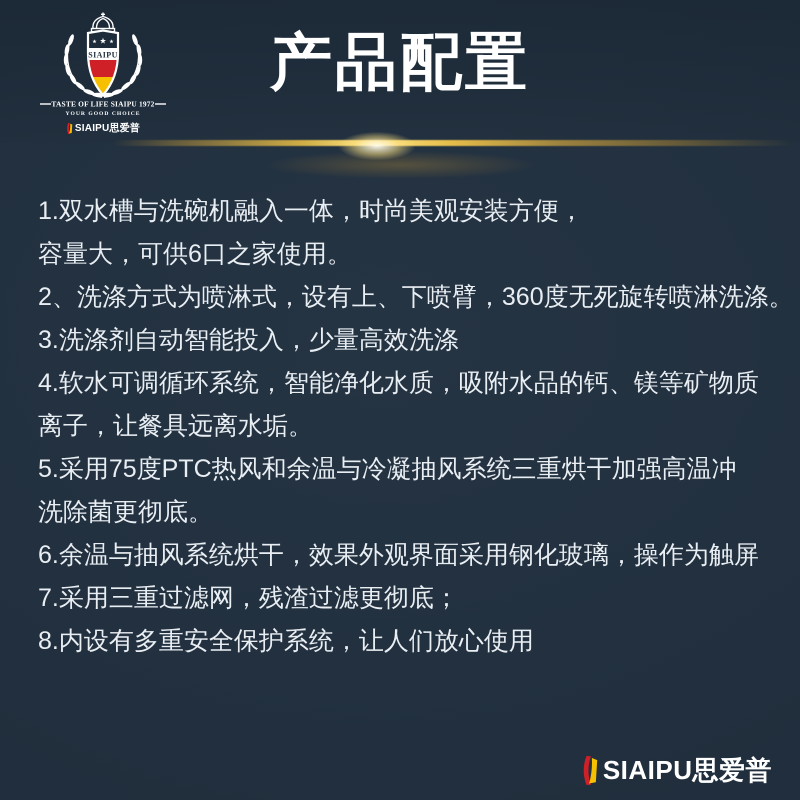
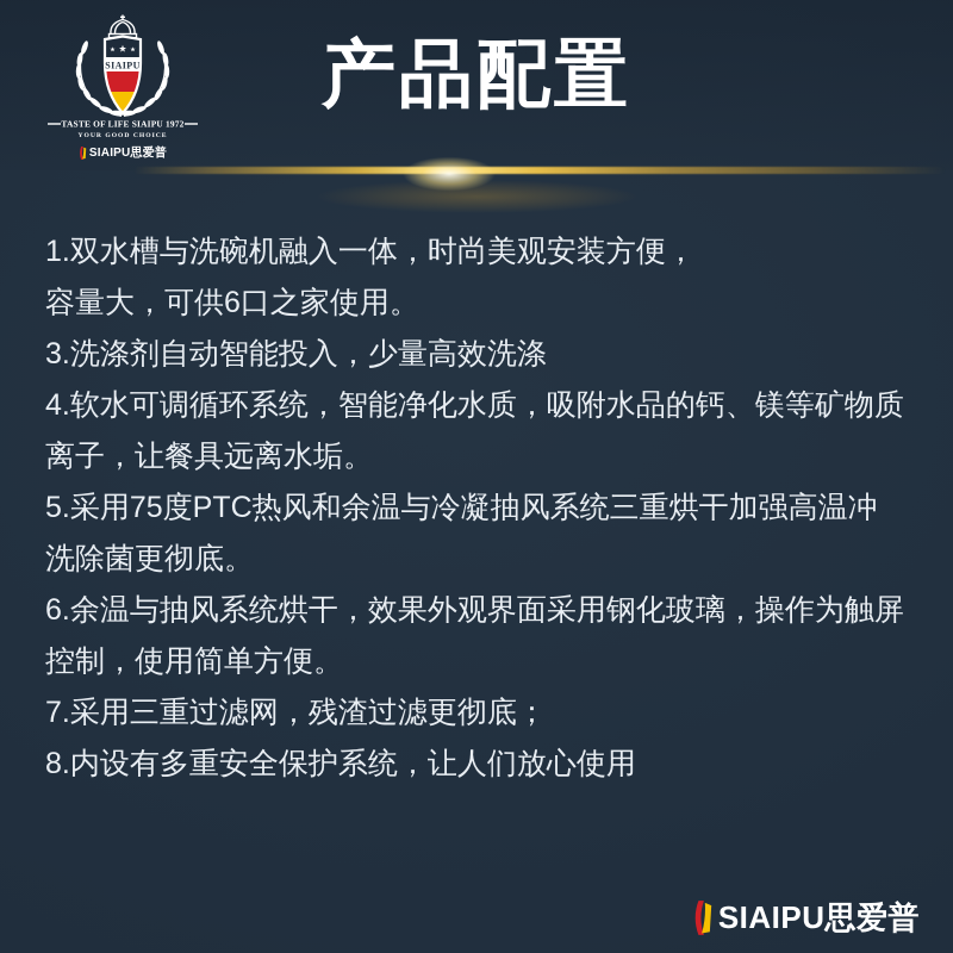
  SIAIPU
  TASTE OF LIFE SIAIPU 1972
  SIAIPU思爱普
  产品配置
  1.双水槽与洗碗机融入一体，时尚美观安装方便，
  容量大，可供6口之家使用。
- 2、洗涤方式为喷淋式，设有上、下喷臂，360度无死旋转喷淋洗涤。
  3.洗涤剂自动智能投入，少量高效洗涤
  4.软水可调循环系统，智能净化水质，吸附水品的钙、镁等矿物质
  离子，让餐具远离水垢。
  5.采用75度PTC热风和余温与冷凝抽风系统三重烘干加强高温冲
  洗除菌更彻底。
  6.余温与抽风系统烘干，效果外观界面采用钢化玻璃，操作为触屏
+ 控制，使用简单方便。
  7.采用三重过滤网，残渣过滤更彻底；
  8.内设有多重安全保护系统，让人们放心使用
  SIAIPU思爱普
